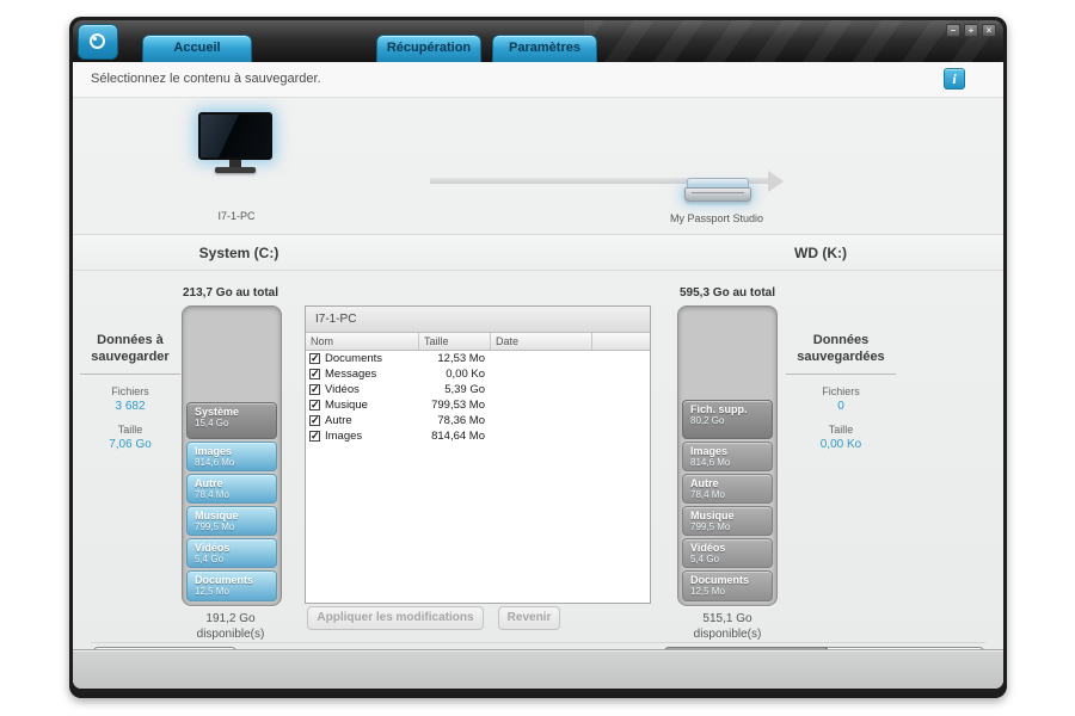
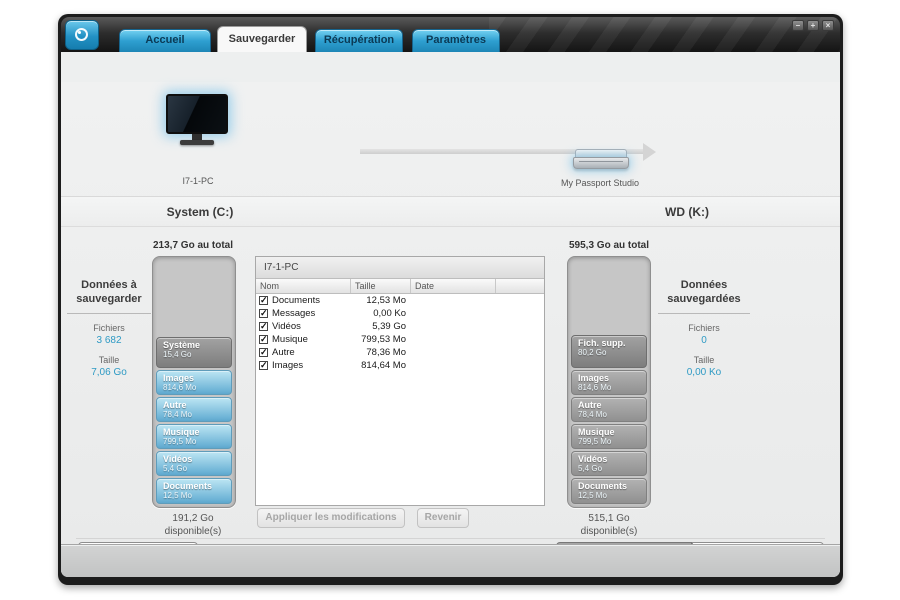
  Accueil
+ Sauvegarder
  Récupération
  Paramètres
  –
  +
  ×
- Sélectionnez le contenu à sauvegarder.
- i
  I7-1-PC
  My Passport Studio
  System (C:)
  WD (K:)
  213,7 Go au total
  Système
  15,4 Go
  Images
  814,6 Mo
  Autre
  78,4 Mo
  Musique
  799,5 Mo
  Vidéos
  5,4 Go
  Documents
  12,5 Mo
  Données à sauvegarder
  Fichiers
  3 682
  Taille
  7,06 Go
  191,2 Go
  disponible(s)
  I7-1-PC
  Nom
  Taille
  Date
  ✓
  Documents
  12,53 Mo
  ✓
  Messages
  0,00 Ko
  ✓
  Vidéos
  5,39 Go
  ✓
  Musique
  799,53 Mo
  ✓
  Autre
  78,36 Mo
  ✓
  Images
  814,64 Mo
  Appliquer les modifications
  Revenir
  595,3 Go au total
  Fich. supp.
  80,2 Go
  Images
  814,6 Mo
  Autre
  78,4 Mo
  Musique
  799,5 Mo
  Vidéos
  5,4 Go
  Documents
  12,5 Mo
  Données sauvegardées
  Fichiers
  0
  Taille
  0,00 Ko
  515,1 Go
  disponible(s)
